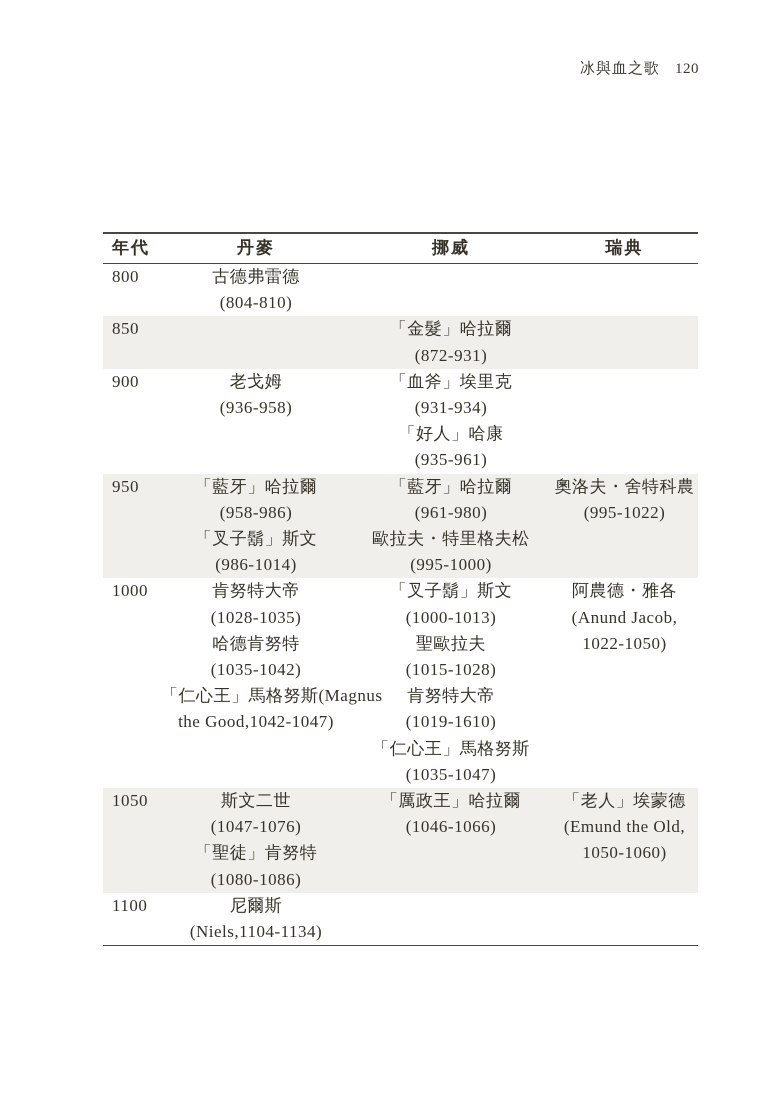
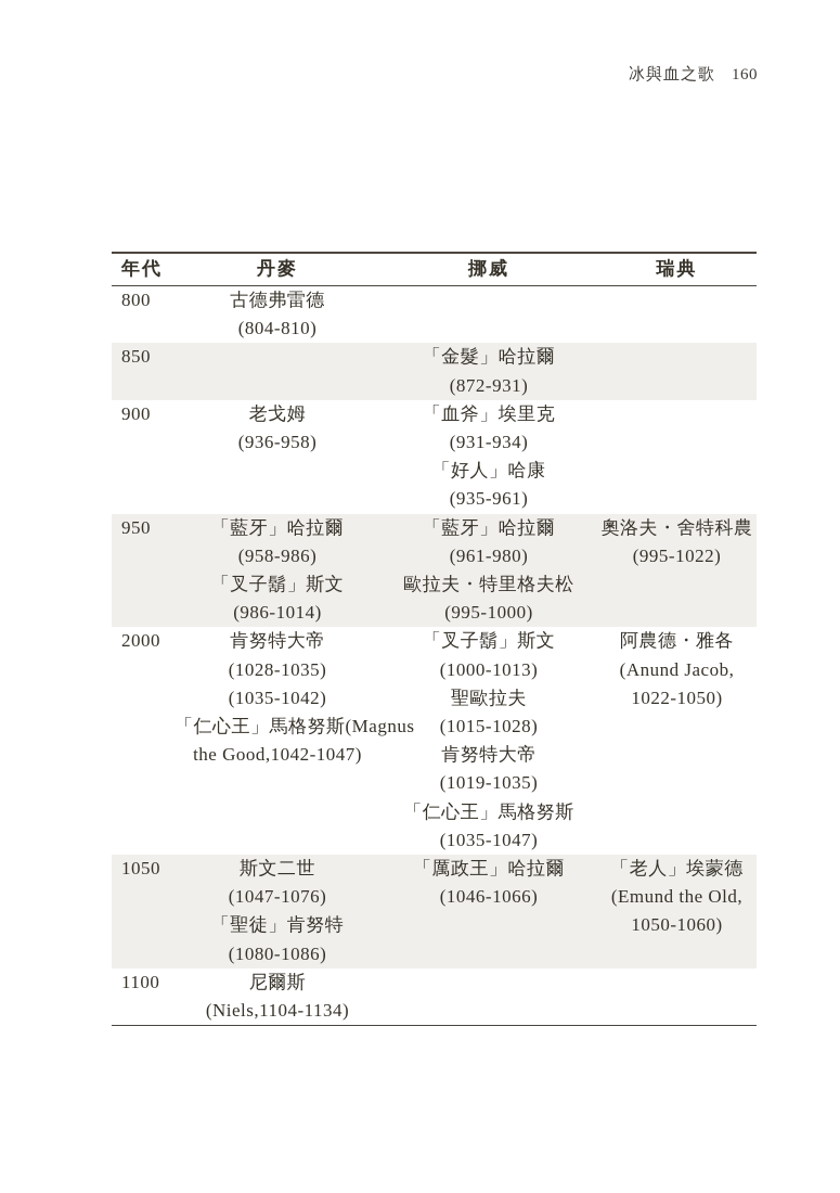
  冰與血之歌
- 120
+ 160
  年代
  丹麥
  挪威
  瑞典
  800
  古德弗雷德
  (804-810)
  850
  「金髮」哈拉爾
  (872-931)
  900
  老戈姆
  (936-958)
  「血斧」埃里克
  (931-934)
  「好人」哈康
  (935-961)
  950
  「藍牙」哈拉爾
  (958-986)
  「叉子鬍」斯文
  (986-1014)
  「藍牙」哈拉爾
  (961-980)
  歐拉夫・特里格夫松
  (995-1000)
  奧洛夫・舍特科農
  (995-1022)
- 1000
+ 2000
  肯努特大帝
  (1028-1035)
- 哈德肯努特
  (1035-1042)
  「仁心王」馬格努斯(Ma
  the Good,1042-1047)
  「叉子鬍」斯文
  (1000-1013)
  聖歐拉夫
  (1015-1028)
  肯努特大帝
- (1019-1610)
+ (1019-1035)
  「仁心王」馬格努斯
  (1035-1047)
  阿農德・雅各
  (Anund Jacob,
  1022-1050)
  1050
  斯文二世
  (1047-1076)
  「聖徒」肯努特
  (1080-1086)
  「厲政王」哈拉爾
  (1046-1066)
  「老人」埃蒙德
  (Emund the Old,
  1050-1060)
  1100
  尼爾斯
  (Niels,1104-1134)
